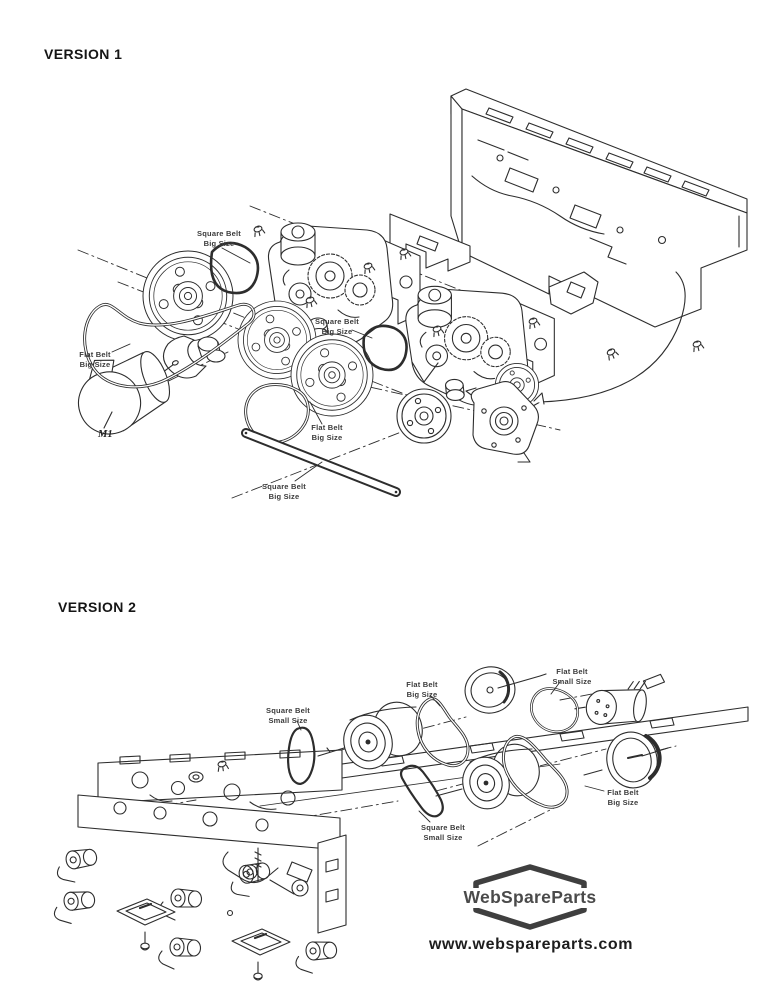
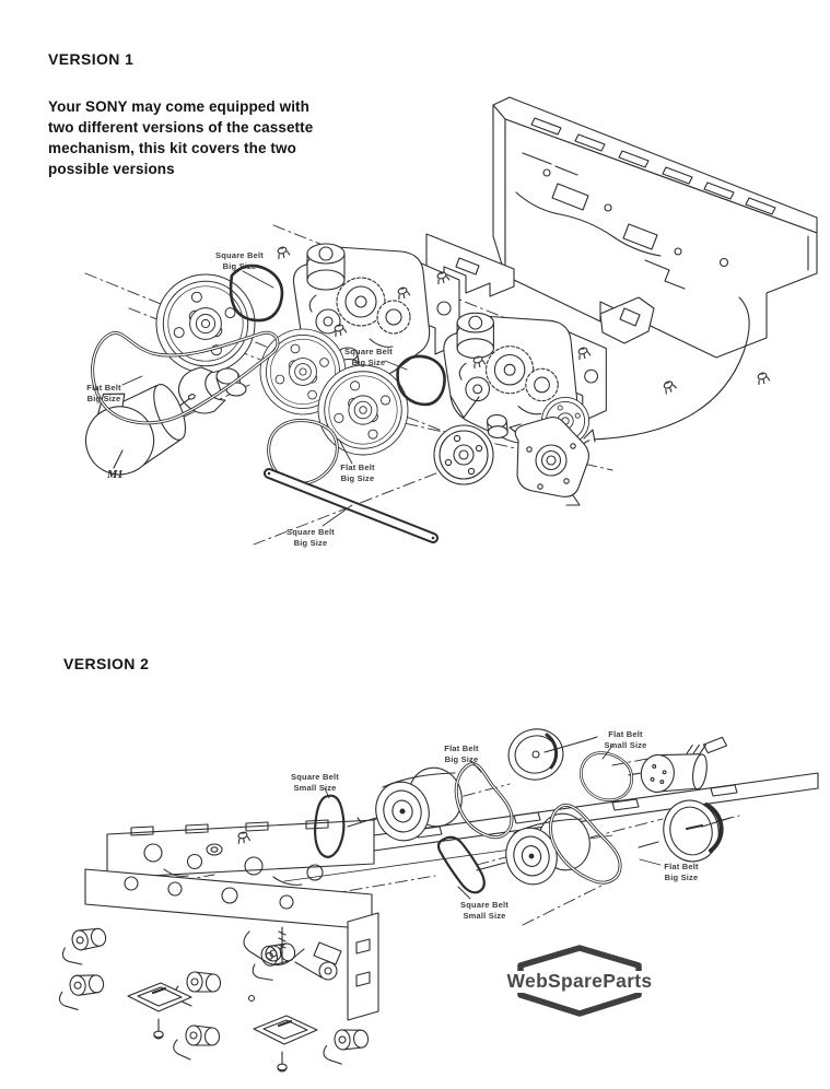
  VERSION 1
+ Your SONY may come equipped with
+ two different versions of the cassette
+ mechanism, this kit covers the two
+ possible versions
  Square Belt
  Big Size
  Square Belt
  Big Size
  Flat Belt
  Big Size
  Flat Belt
  Big Size
  Square Belt
  Big Size
  M1
  VERSION 2
  Square Belt
  Small Size
  Flat Belt
  Big Size
  Flat Belt
  Small Size
  Flat Belt
  Big Size
  Square Belt
  Small Size
  WebSpareParts
- www.webspareparts.com
